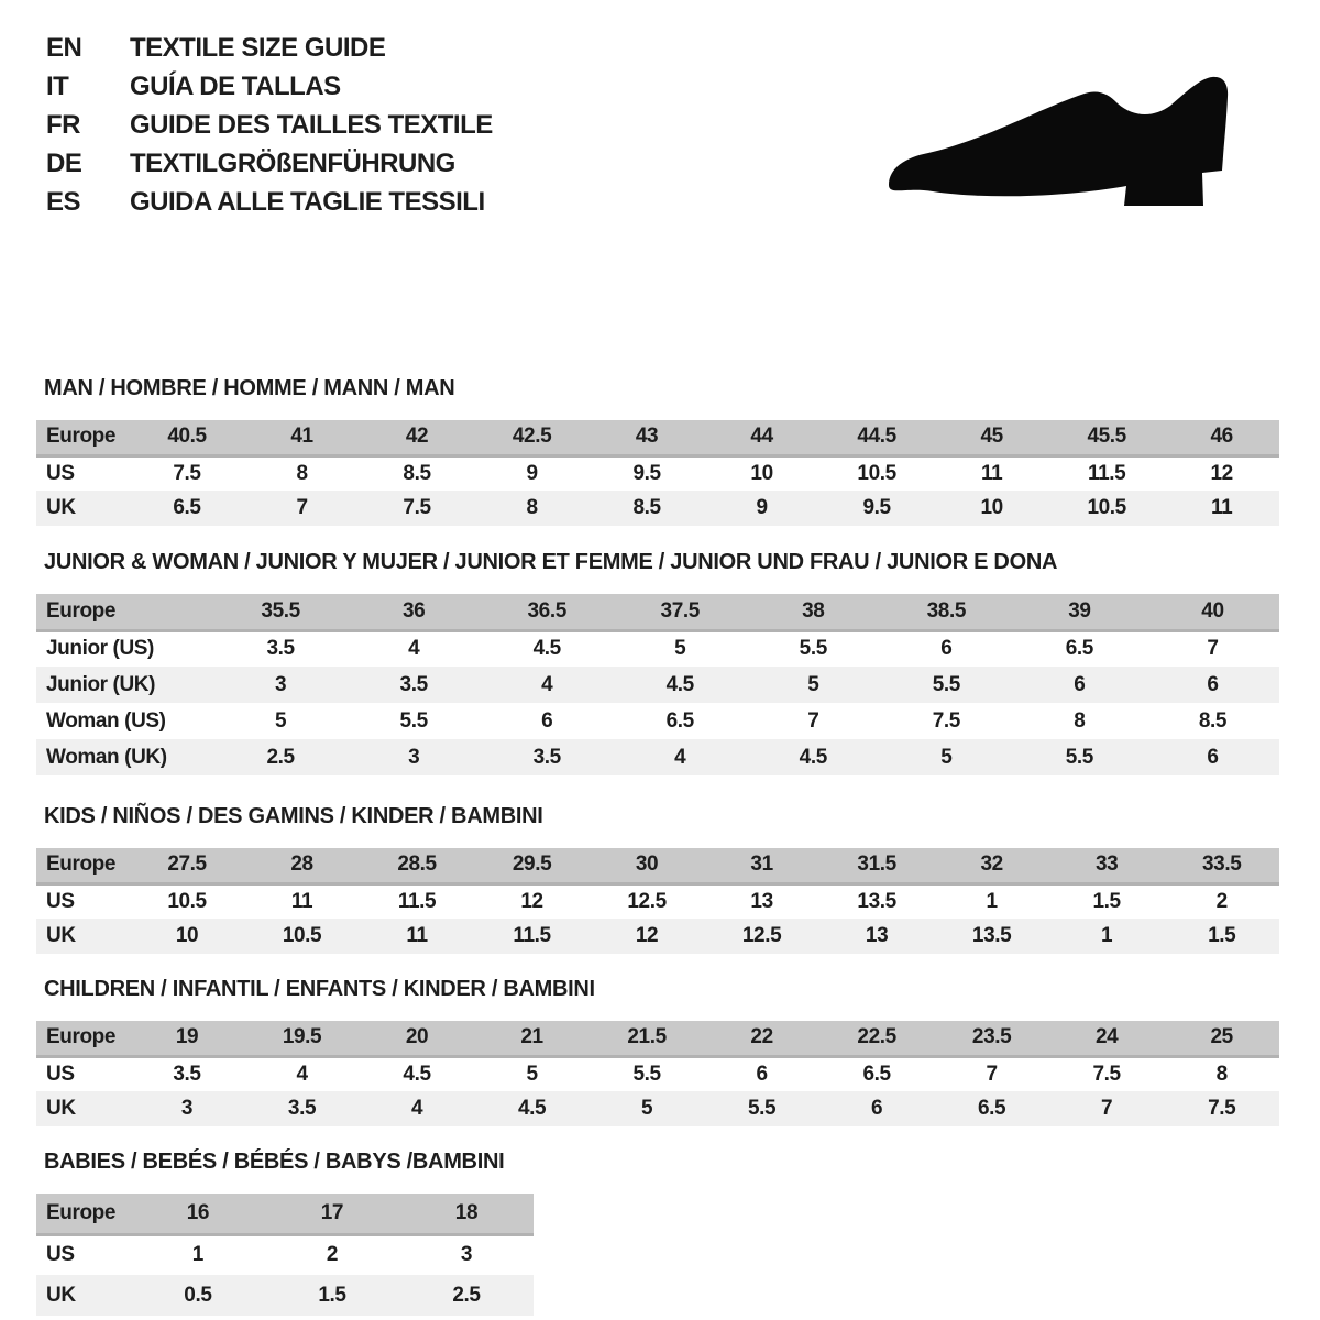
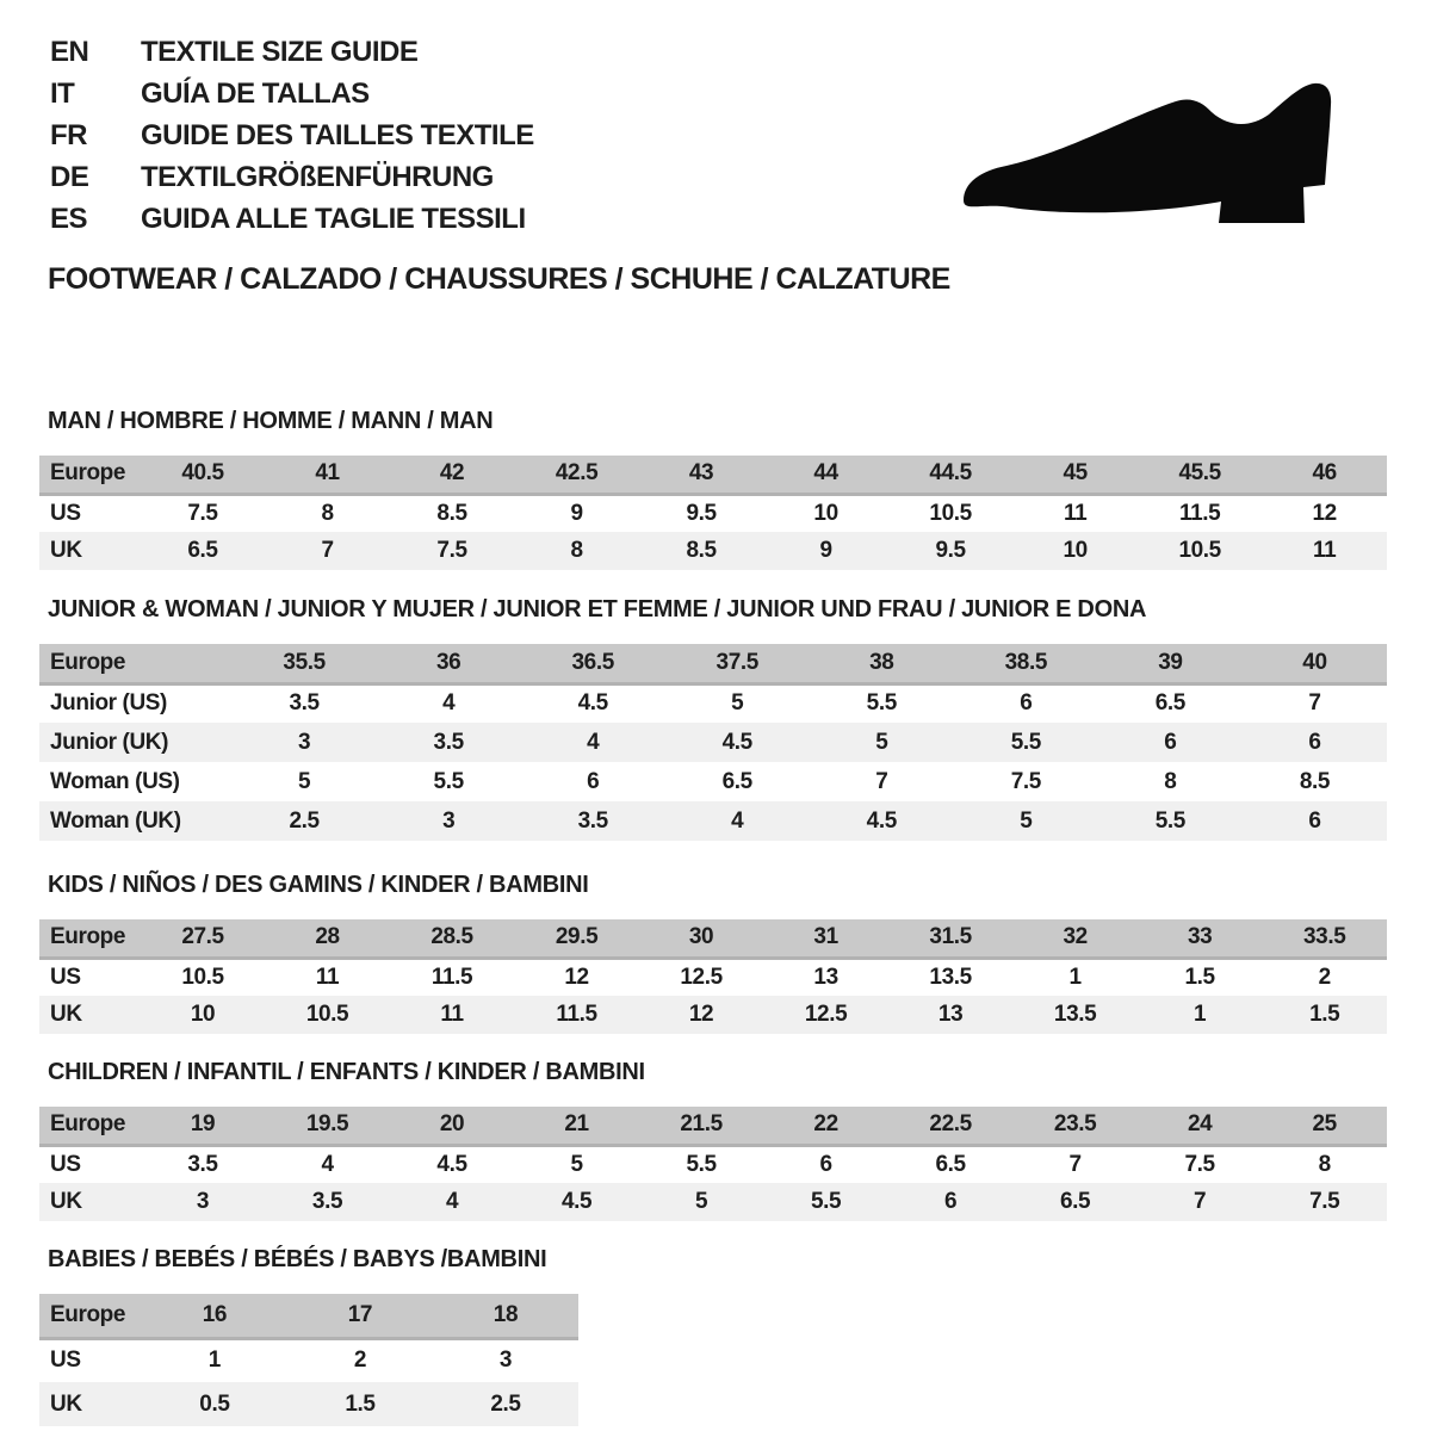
  EN
  TEXTILE SIZE GUIDE
  IT
  GUÍA DE TALLAS
  FR
  GUIDE DES TAILLES TEXTILE
  DE
  TEXTILGRÖßENFÜHRUNG
  ES
  GUIDA ALLE TAGLIE TESSILI
+ FOOTWEAR / CALZADO / CHAUSSURES / SCHUHE / CALZATURE
  MAN / HOMBRE / HOMME / MANN / MAN
  Europe	40.5	41	42	42.5	43	44	44.5	45	45.5	46
  US	7.5	8	8.5	9	9.5	10	10.5	11	11.5	12
  UK	6.5	7	7.5	8	8.5	9	9.5	10	10.5	11
  JUNIOR & WOMAN / JUNIOR Y MUJER / JUNIOR ET FEMME / JUNIOR UND FRAU / JUNIOR E DONA
  Europe	35.5	36	36.5	37.5	38	38.5	39	40
  Junior (US)	3.5	4	4.5	5	5.5	6	6.5	7
  Junior (UK)	3	3.5	4	4.5	5	5.5	6	6
  Woman (US)	5	5.5	6	6.5	7	7.5	8	8.5
  Woman (UK)	2.5	3	3.5	4	4.5	5	5.5	6
  KIDS / NIÑOS / DES GAMINS / KINDER / BAMBINI
  Europe	27.5	28	28.5	29.5	30	31	31.5	32	33	33.5
  US	10.5	11	11.5	12	12.5	13	13.5	1	1.5	2
  UK	10	10.5	11	11.5	12	12.5	13	13.5	1	1.5
  CHILDREN / INFANTIL / ENFANTS / KINDER / BAMBINI
  Europe	19	19.5	20	21	21.5	22	22.5	23.5	24	25
  US	3.5	4	4.5	5	5.5	6	6.5	7	7.5	8
  UK	3	3.5	4	4.5	5	5.5	6	6.5	7	7.5
  BABIES / BEBÉS / BÉBÉS / BABYS /BAMBINI
  Europe	16	17	18
  US	1	2	3
  UK	0.5	1.5	2.5
